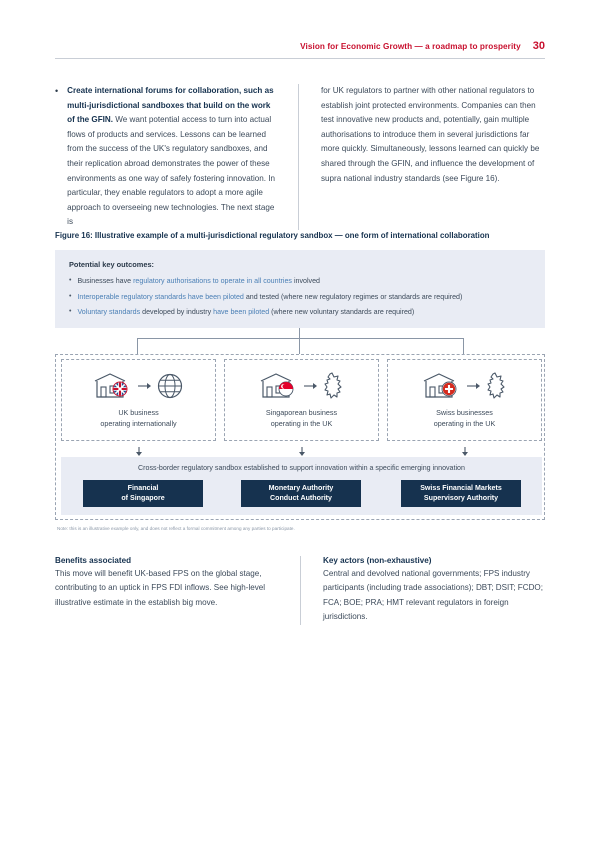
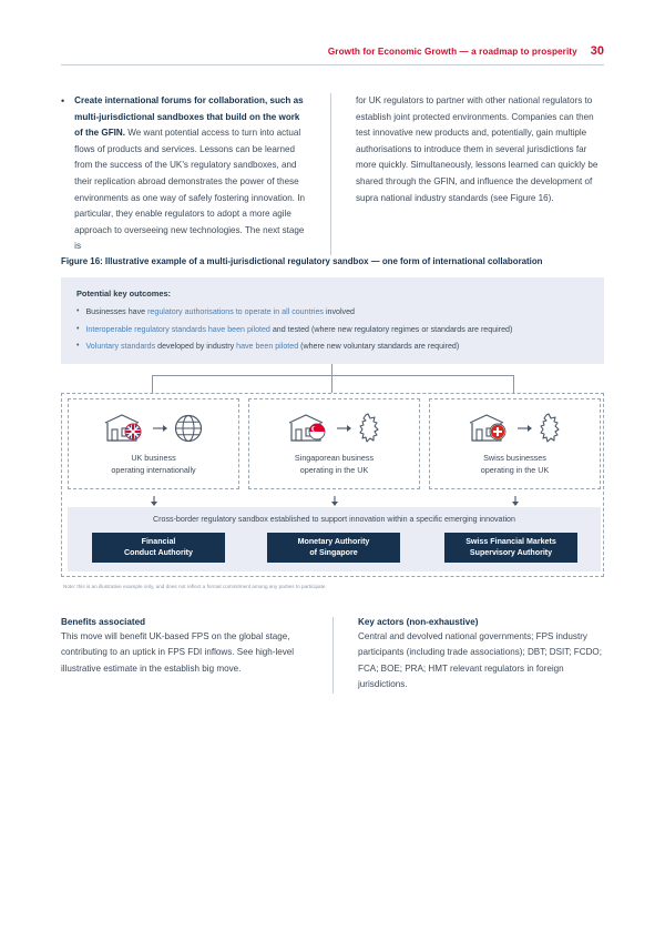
- Vision for Economic Growth — a roadmap to prosperity
+ Growth for Economic Growth — a roadmap to prosperity
  30
  •
  Create international forums for collaboration, such as multi-jurisdictional sandboxes that build on the work of the GFIN. We want potential access to turn into actual flows of products and services. Lessons can be learned from the success of the UK's regulatory sandboxes, and their replication abroad demonstrates the power of these environments as one way of safely fostering innovation. In particular, they enable regulators to adopt a more agile approach to overseeing new technologies. The next stage is
  for UK regulators to partner with other national regulators to establish joint protected environments. Companies can then test innovative new products and, potentially, gain multiple authorisations to introduce them in several jurisdictions far more quickly. Simultaneously, lessons learned can quickly be shared through the GFIN, and influence the development of supra national industry standards (see Figure 16).
  Figure 16: Illustrative example of a multi-jurisdictional regulatory sandbox — one form of international collaboration
  Potential key outcomes:
  Businesses have regulatory authorisations to operate in all countries involved
  Interoperable regulatory standards have been piloted and tested (where new regulatory regimes or standards are required)
  Voluntary standards developed by industry have been piloted (where new voluntary standards are required)
  UK business
  operating internationally
  Singaporean business
  operating in the UK
  Swiss businesses
  operating in the UK
  Cross-border regulatory sandbox established to support innovation within a specific emerging innovation
  Financial
- of Singapore
+ Conduct Authority
  Monetary Authority
- Conduct Authority
+ of Singapore
  Swiss Financial Markets
  Supervisory Authority
  Benefits associated
  This move will benefit UK-based FPS on the global stage, contributing to an uptick in FPS FDI inflows. See high-level illustrative estimate in the establish big move.
  Key actors (non-exhaustive)
  Central and devolved national governments; FPS industry participants (including trade associations); DBT; DSIT; FCDO; FCA; BOE; PRA; HMT relevant regulators in foreign jurisdictions.
